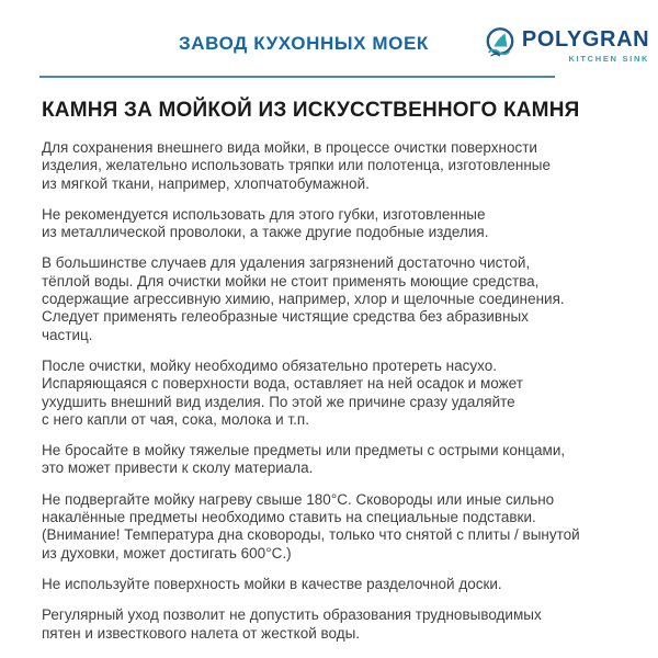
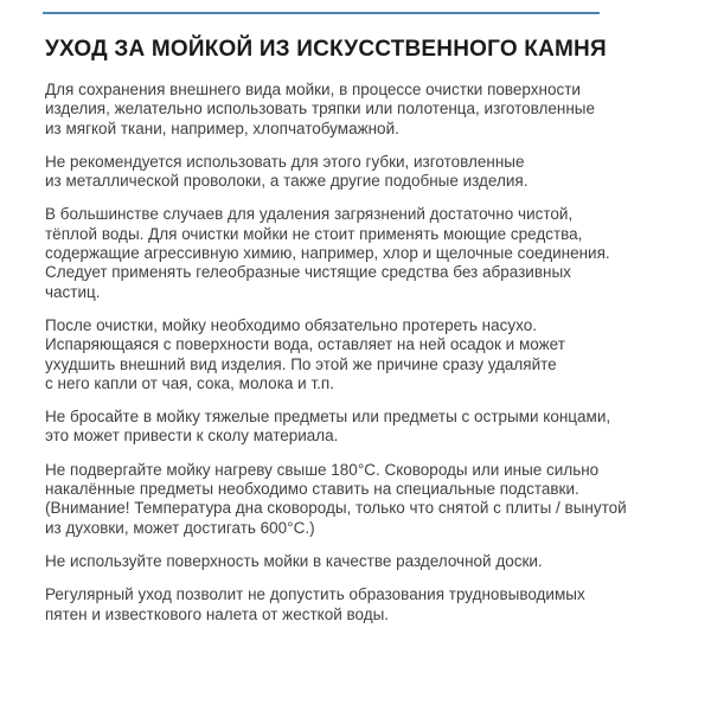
- ЗАВОД КУХОННЫХ МОЕК
- POLYGRAN
- KITCHEN SINK
- КАМНЯ ЗА МОЙКОЙ ИЗ ИСКУССТВЕННОГО КАМНЯ
+ УХОД ЗА МОЙКОЙ ИЗ ИСКУССТВЕННОГО КАМНЯ
  Для сохранения внешнего вида мойки, в процессе очистки поверхности
  изделия, желательно использовать тряпки или полотенца, изготовленные
  из мягкой ткани, например, хлопчатобумажной.
  Не рекомендуется использовать для этого губки, изготовленные
  из металлической проволоки, а также другие подобные изделия.
  В большинстве случаев для удаления загрязнений достаточно чистой,
  тёплой воды. Для очистки мойки не стоит применять моющие средства,
  содержащие агрессивную химию, например, хлор и щелочные соединения.
  Следует применять гелеобразные чистящие средства без абразивных
  частиц.
  После очистки, мойку необходимо обязательно протереть насухо.
  Испаряющаяся с поверхности вода, оставляет на ней осадок и может
  ухудшить внешний вид изделия. По этой же причине сразу удаляйте
  с него капли от чая, сока, молока и т.п.
  Не бросайте в мойку тяжелые предметы или предметы с острыми концами,
  это может привести к сколу материала.
  Не подвергайте мойку нагреву свыше 180°С. Сковороды или иные сильно
  накалённые предметы необходимо ставить на специальные подставки.
  (Внимание! Температура дна сковороды, только что снятой с плиты / вынутой
  из духовки, может достигать 600°С.)
  Не используйте поверхность мойки в качестве разделочной доски.
  Регулярный уход позволит не допустить образования трудновыводимых
  пятен и известкового налета от жесткой воды.
